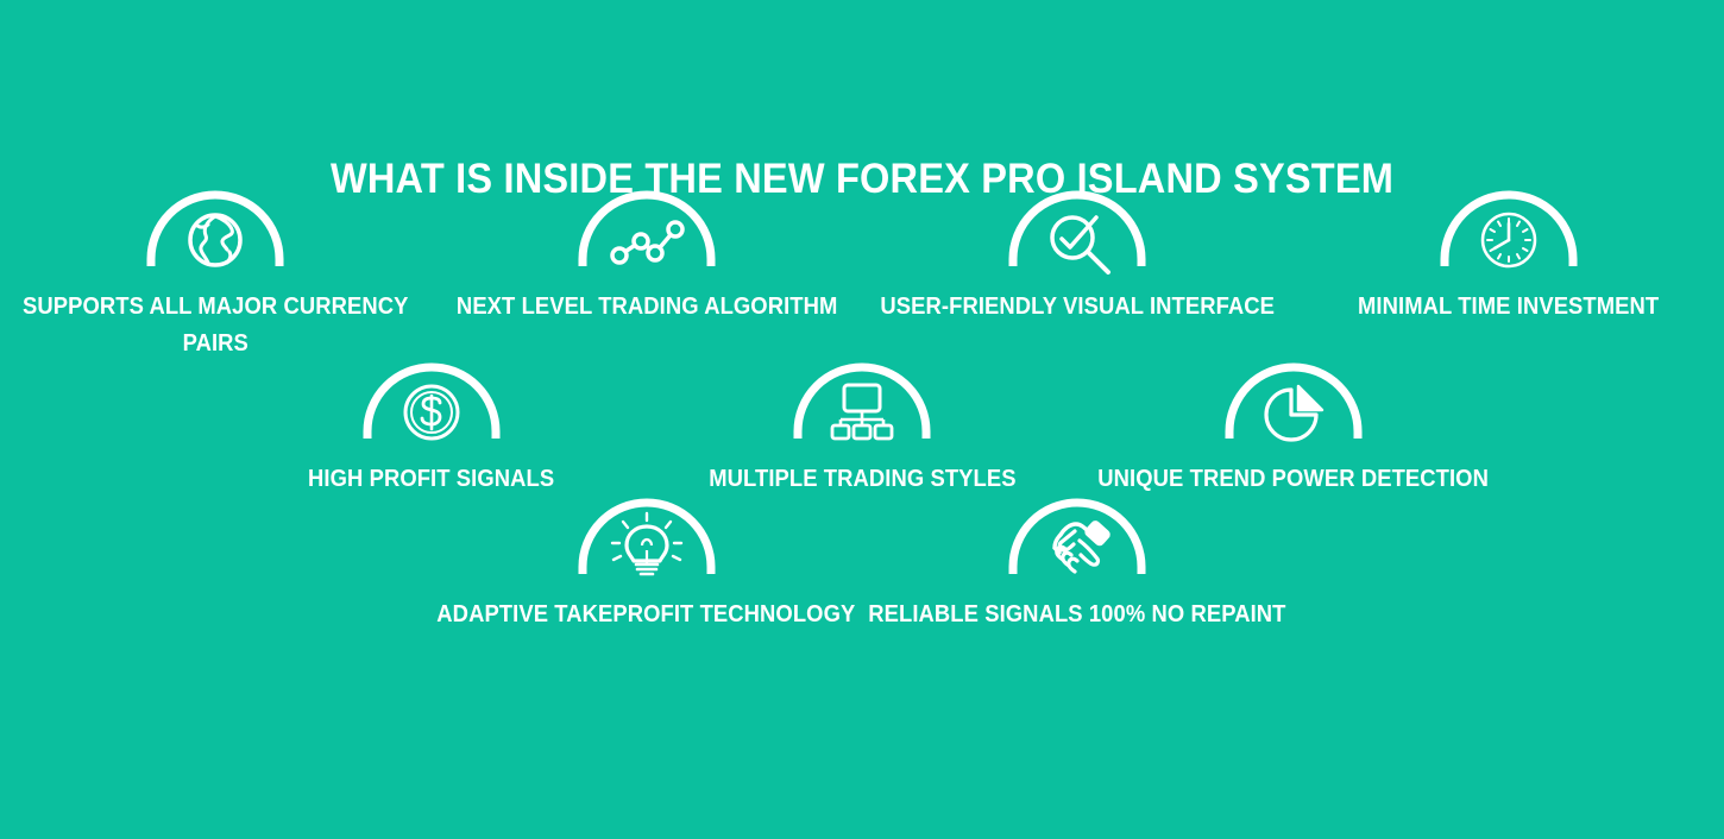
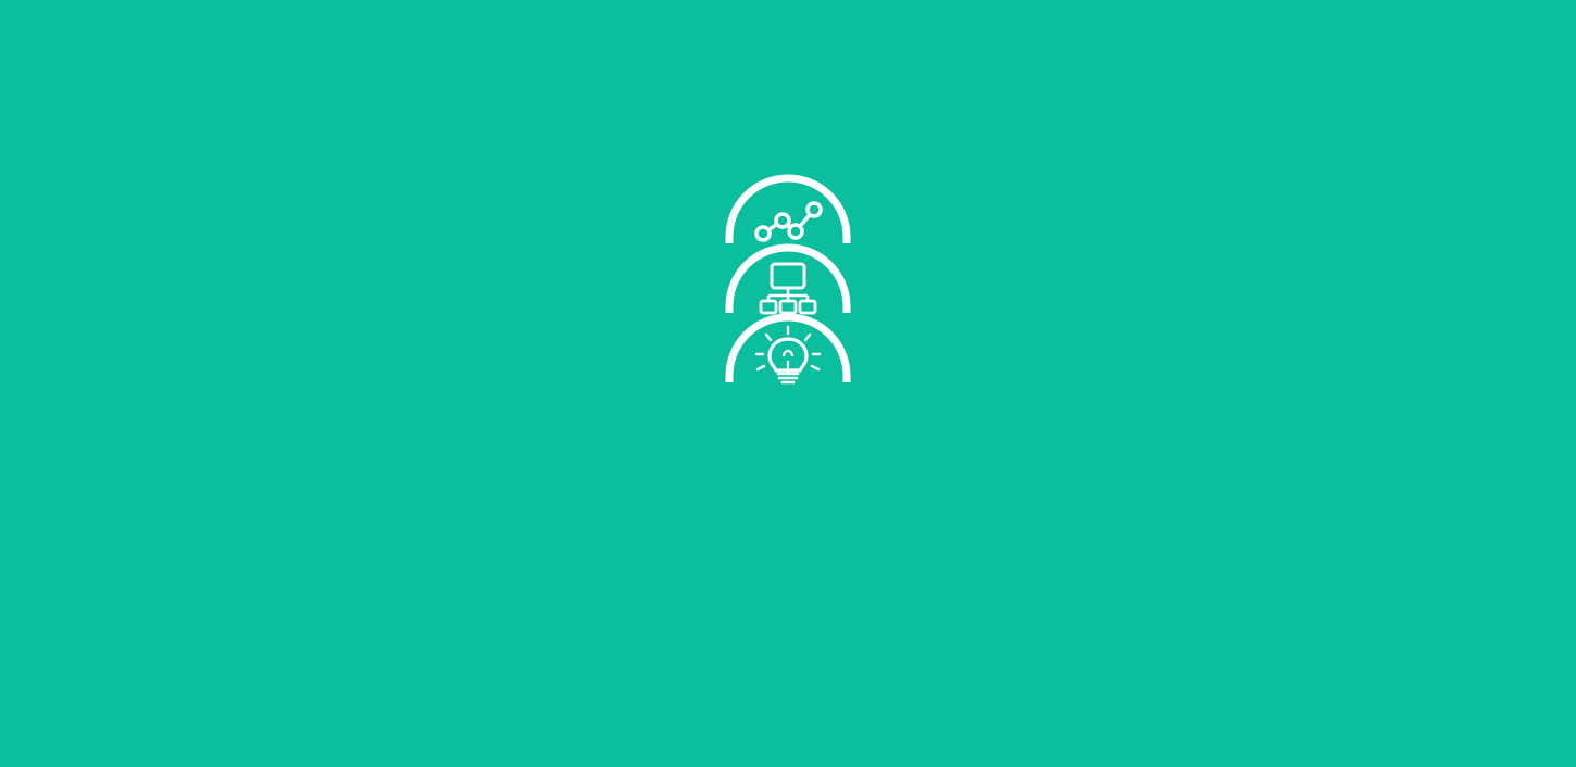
- WHAT IS INSIDE THE NEW FOREX PRO ISLAND SYSTEM
- SUPPORTS ALL MAJOR CURRENCY PAIRS
- NEXT LEVEL TRADING ALGORITHM
- USER-FRIENDLY VISUAL INTERFACE
- MINIMAL TIME INVESTMENT
- HIGH PROFIT SIGNALS
- MULTIPLE TRADING STYLES
- UNIQUE TREND POWER DETECTION
- ADAPTIVE TAKEPROFIT TECHNOLOGY
- RELIABLE SIGNALS 100% NO REPAINT
